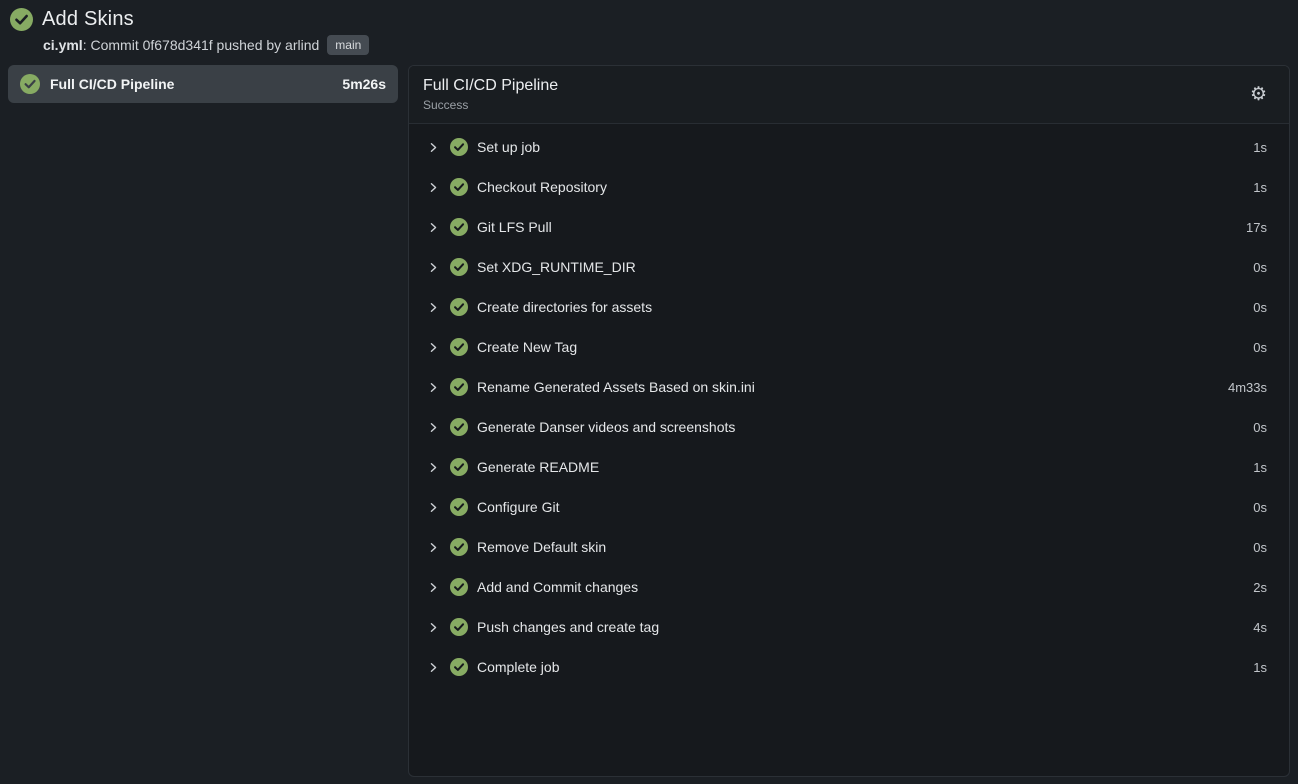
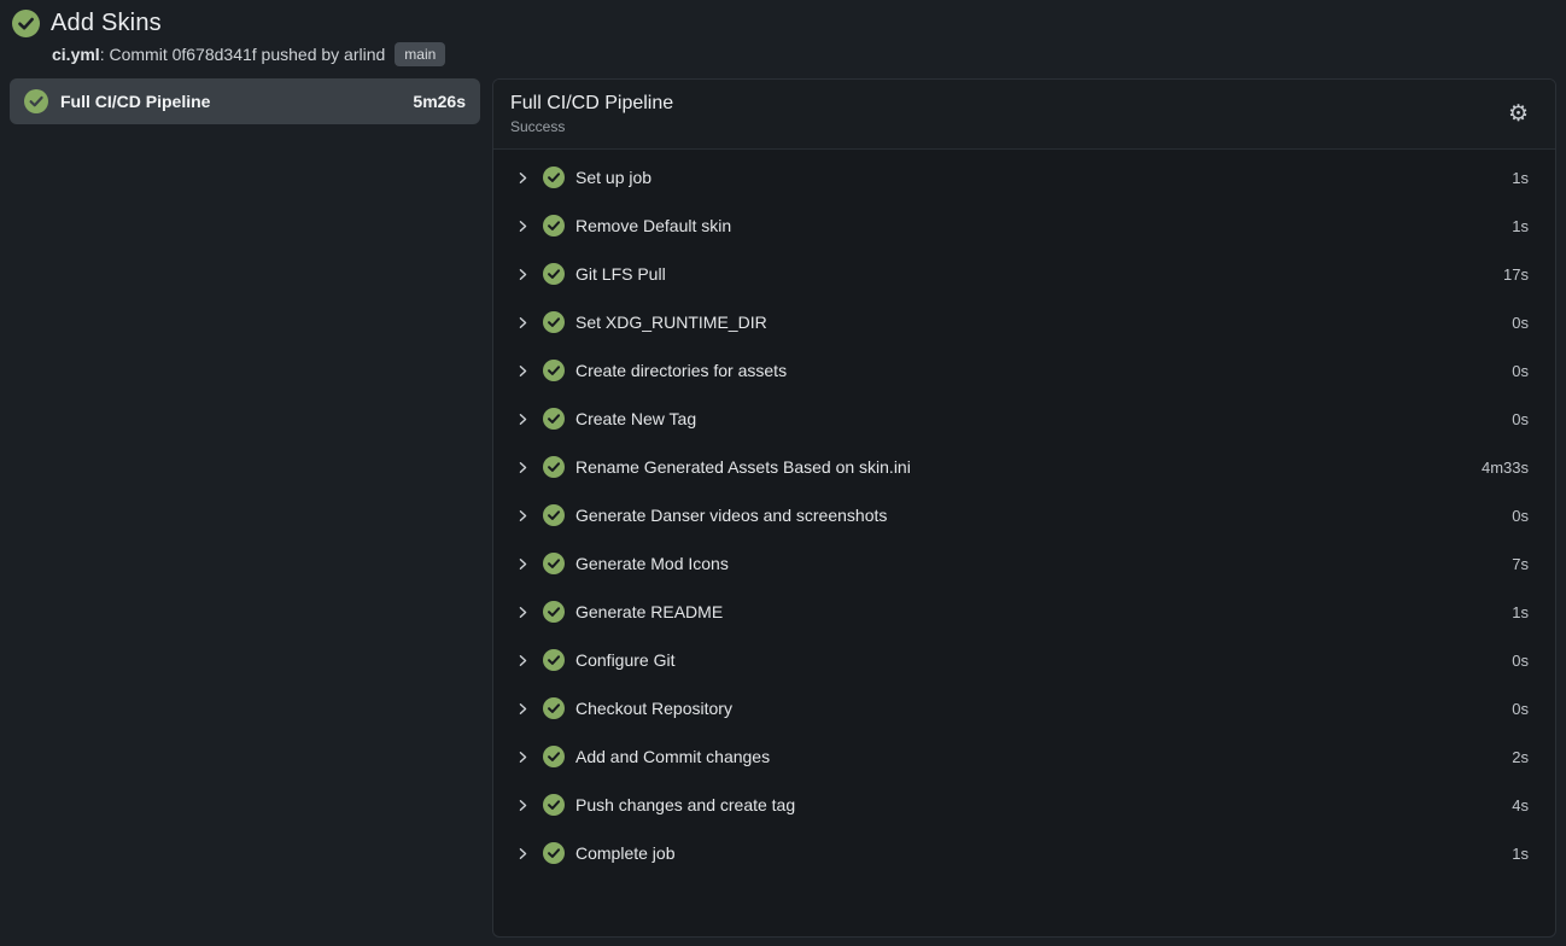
  Add Skins
  ci.yml: Commit 0f678d341f pushed by arlind
  main
  Full CI/CD Pipeline
  5m26s
  Full CI/CD Pipeline
  Success
  ⚙
  Set up job
  1s
- Checkout Repository
+ Remove Default skin
  1s
  Git LFS Pull
  17s
  Set XDG_RUNTIME_DIR
  0s
  Create directories for assets
  0s
  Create New Tag
  0s
  Rename Generated Assets Based on skin.ini
  4m33s
  Generate Danser videos and screenshots
  0s
+ Generate Mod Icons
+ 7s
  Generate README
  1s
  Configure Git
  0s
- Remove Default skin
+ Checkout Repository
  0s
  Add and Commit changes
  2s
  Push changes and create tag
  4s
  Complete job
  1s
